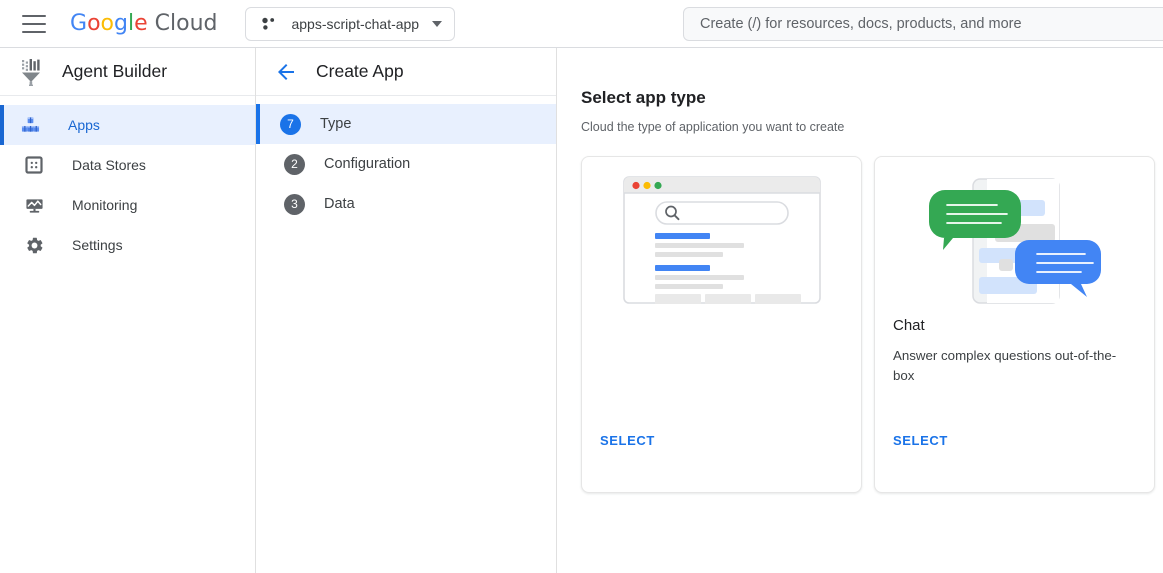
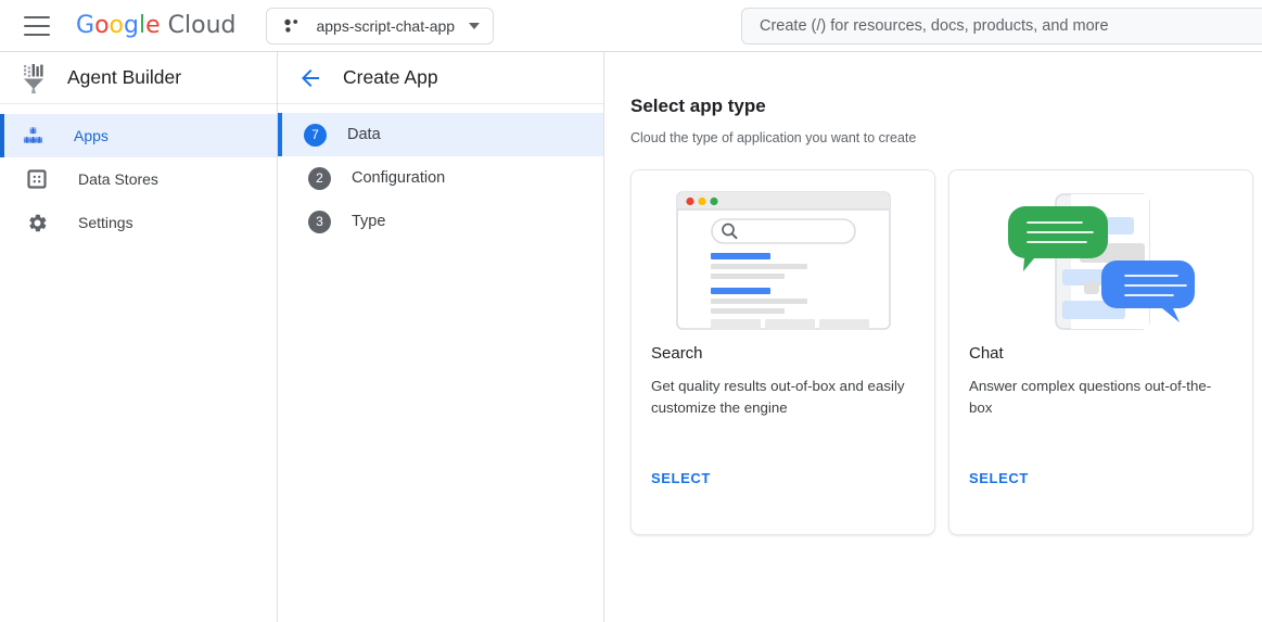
  Google Cloud
  apps-script-chat-app
  Create (/) for resources, docs, products, and more
  Agent Builder
  Apps
  Data Stores
- Monitoring
  Settings
  Create App
  7
- Type
+ Data
  2
  Configuration
  3
- Data
+ Type
  Select app type
  Cloud the type of application you want to create
+ Search
+ Get quality results out-of-box and easily customize the engine
  SELECT
  Chat
  Answer complex questions out-of-the-box
  SELECT
